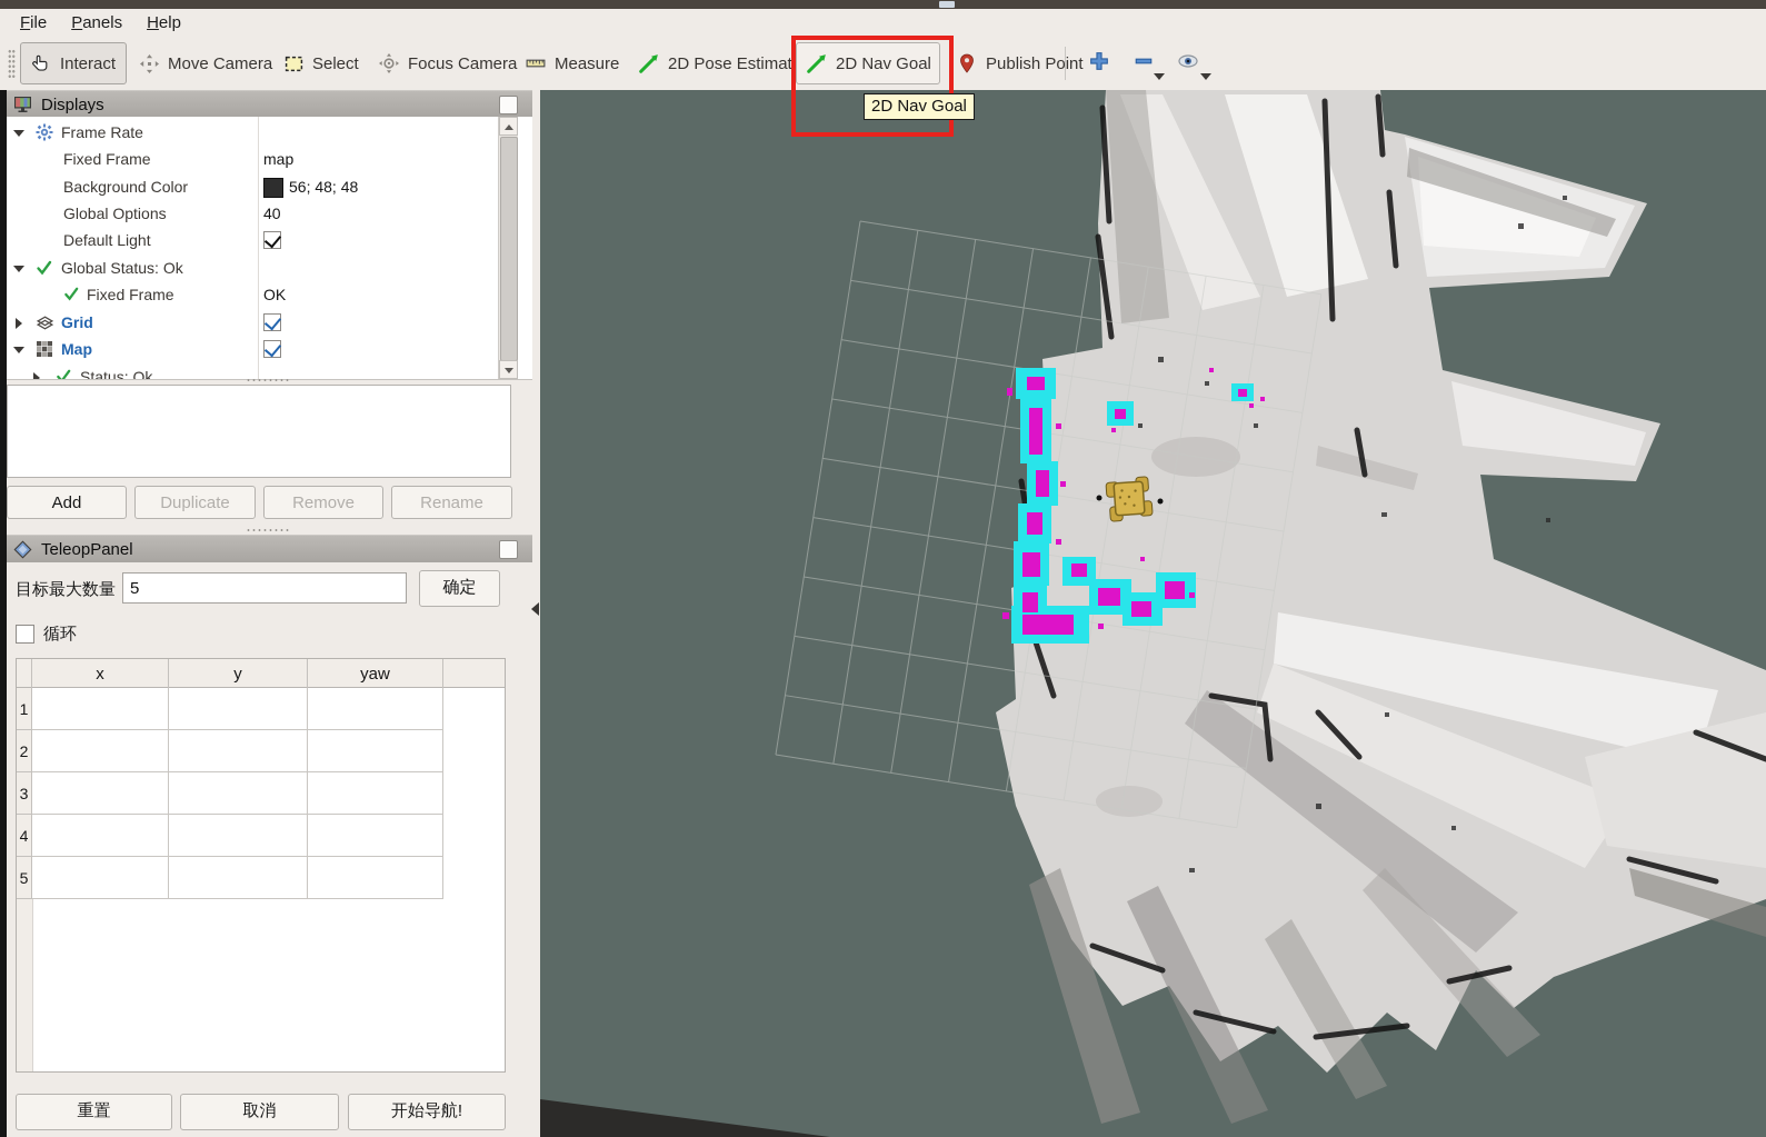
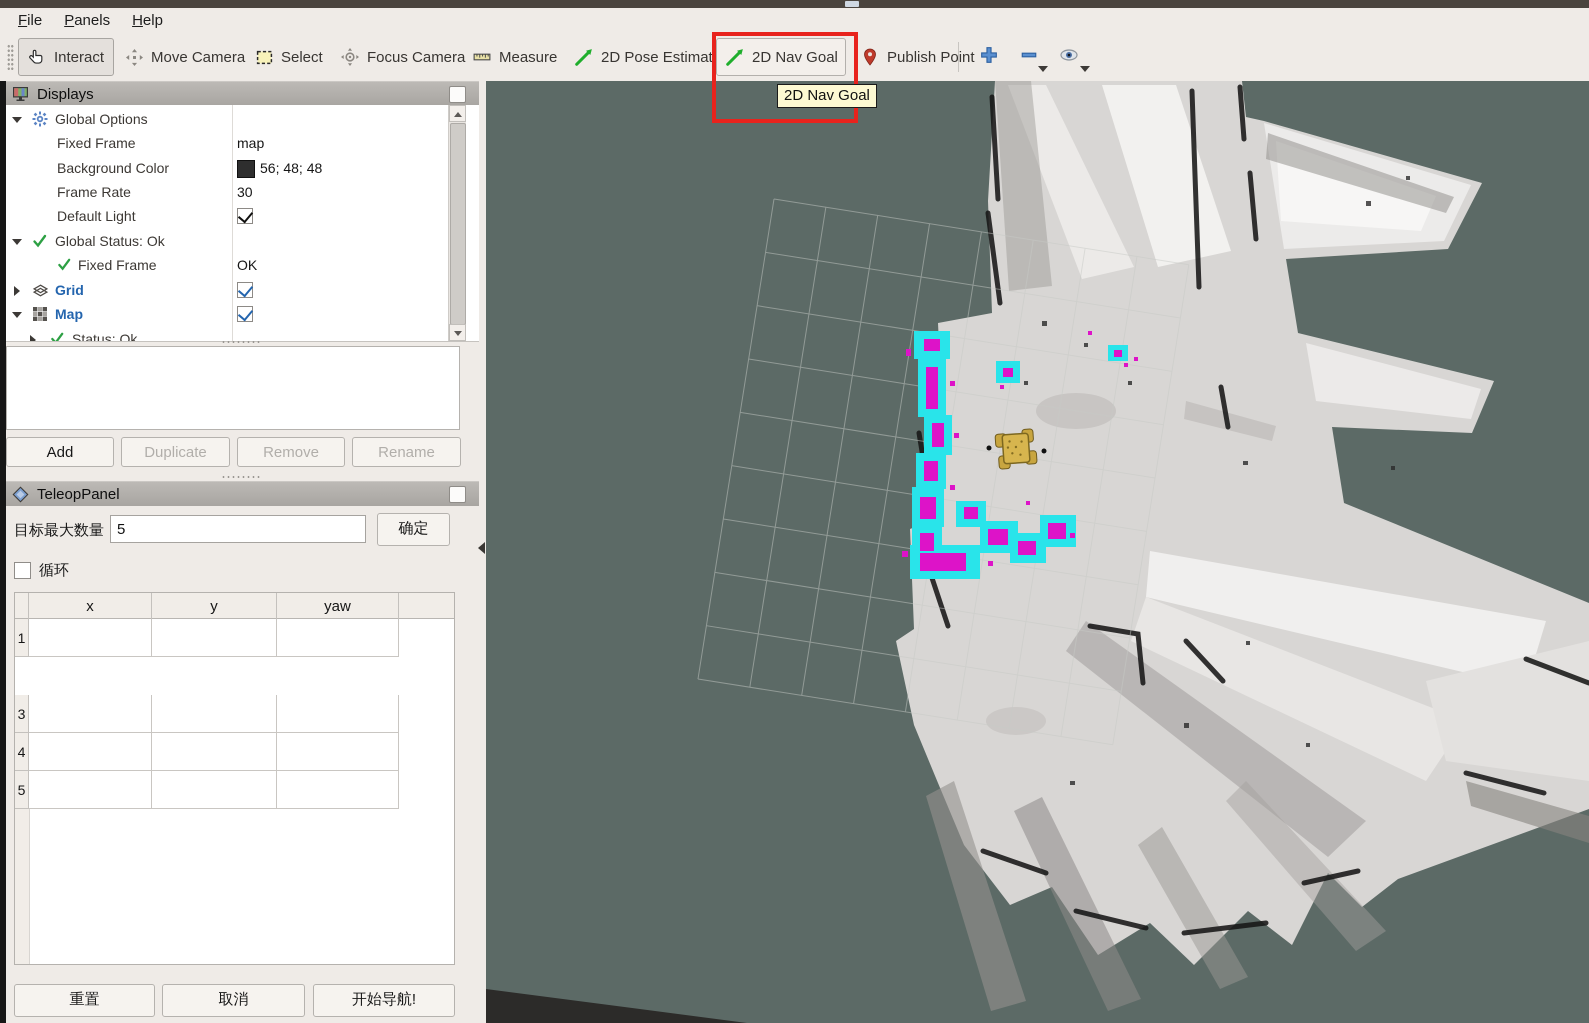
  File
  Panels
  Help
  Interact
  Move Camera
  Select
  Focus Camera
  Measure
  2D Pose Estimat
  2D Nav Goal
  Publish Point
  Displays
- Frame Rate
+ Global Options
  Fixed Frame
  map
  Background Color
  56; 48; 48
- Global Options
+ Frame Rate
- 40
+ 30
  Default Light
  Global Status: Ok
  Fixed Frame
  OK
  Grid
  Map
  Status: Ok
  Add
  Duplicate
  Remove
  Rename
  TeleopPanel
  目标最大数量
  5
  确定
  循环
  x
  y
  yaw
  1
- 2
  3
  4
  5
  重置
  取消
  开始导航!
  2D Nav Goal
